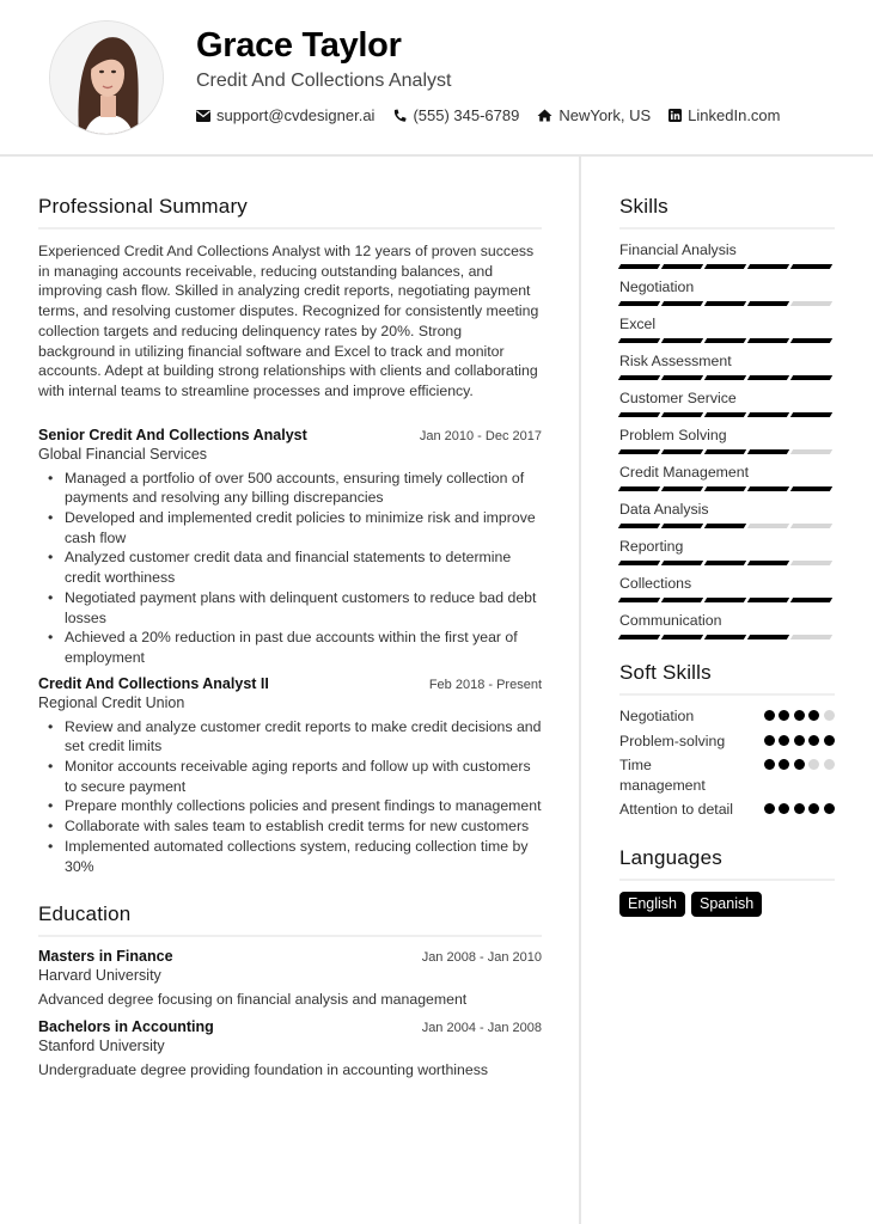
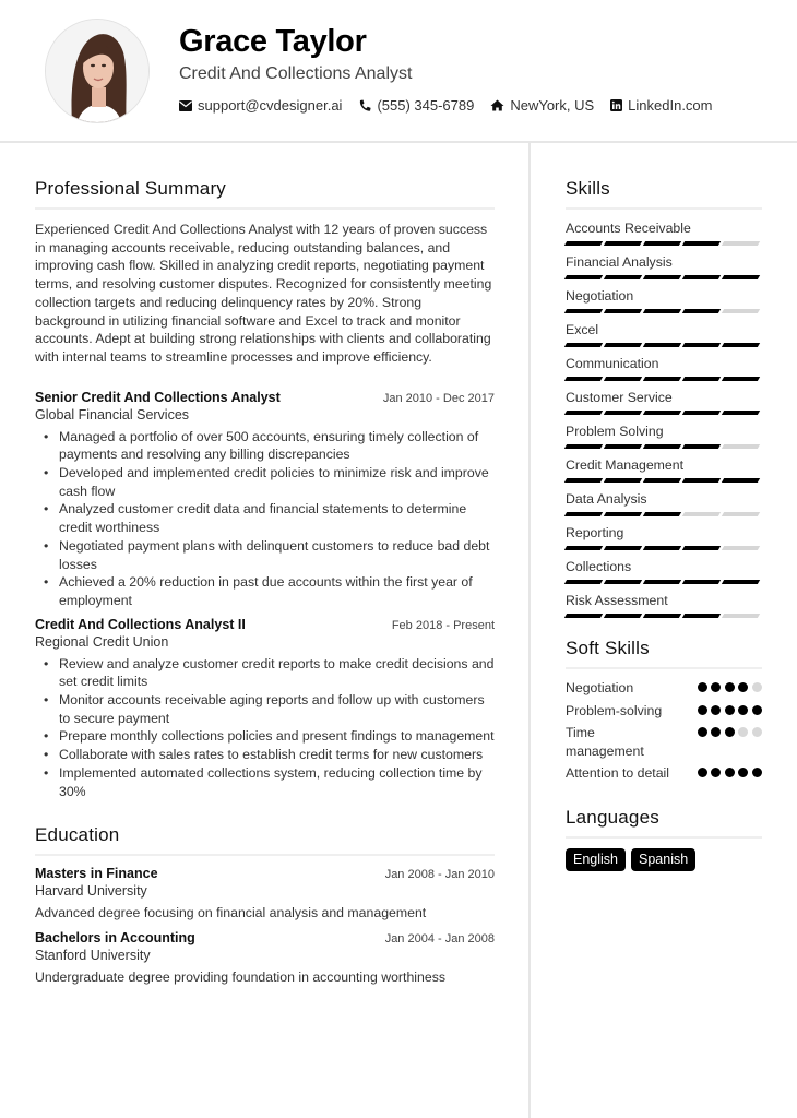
  Grace Taylor
  Credit And Collections Analyst
  support@cvdesigner.ai
  (555) 345-6789
  NewYork, US
  LinkedIn.com
  Professional Summary
  Experienced Credit And Collections Analyst with 12 years of proven success in managing accounts receivable, reducing outstanding balances, and improving cash flow. Skilled in analyzing credit reports, negotiating payment terms, and resolving customer disputes. Recognized for consistently meeting collection targets and reducing delinquency rates by 20%. Strong background in utilizing financial software and Excel to track and monitor accounts. Adept at building strong relationships with clients and collaborating with internal teams to streamline processes and improve efficiency.
  Senior Credit And Collections Analyst
  Jan 2010 - Dec 2017
  Global Financial Services
  Managed a portfolio of over 500 accounts, ensuring timely collection of payments and resolving any billing discrepancies
  Developed and implemented credit policies to minimize risk and improve cash flow
  Analyzed customer credit data and financial statements to determine credit worthiness
  Negotiated payment plans with delinquent customers to reduce bad debt losses
  Achieved a 20% reduction in past due accounts within the first year of employment
  Credit And Collections Analyst II
  Feb 2018 - Present
  Regional Credit Union
  Review and analyze customer credit reports to make credit decisions and set credit limits
  Monitor accounts receivable aging reports and follow up with customers to secure payment
  Prepare monthly collections policies and present findings to management
- Collaborate with sales team to establish credit terms for new customers
+ Collaborate with sales rates to establish credit terms for new customers
  Implemented automated collections system, reducing collection time by 30%
  Education
  Masters in Finance
  Jan 2008 - Jan 2010
  Harvard University
  Advanced degree focusing on financial analysis and management
  Bachelors in Accounting
  Jan 2004 - Jan 2008
  Stanford University
  Undergraduate degree providing foundation in accounting worthiness
  Skills
+ Accounts Receivable
  Financial Analysis
  Negotiation
  Excel
- Risk Assessment
+ Communication
  Customer Service
  Problem Solving
  Credit Management
  Data Analysis
  Reporting
  Collections
- Communication
+ Risk Assessment
  Soft Skills
  Negotiation
  Problem-solving
  Time management
  Attention to detail
  Languages
  English
  Spanish
